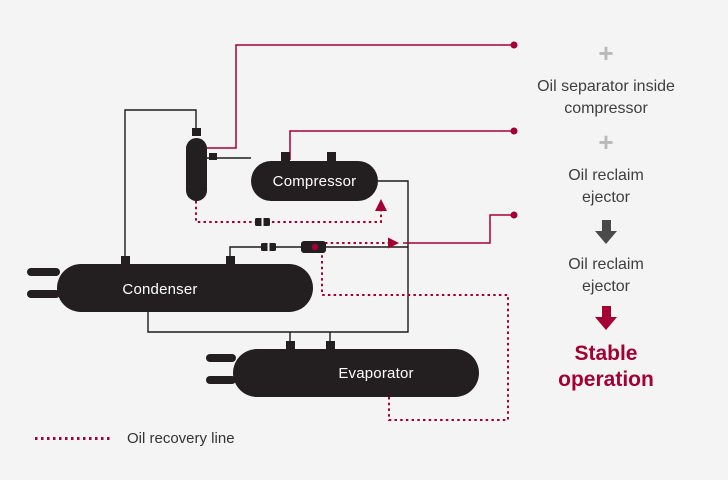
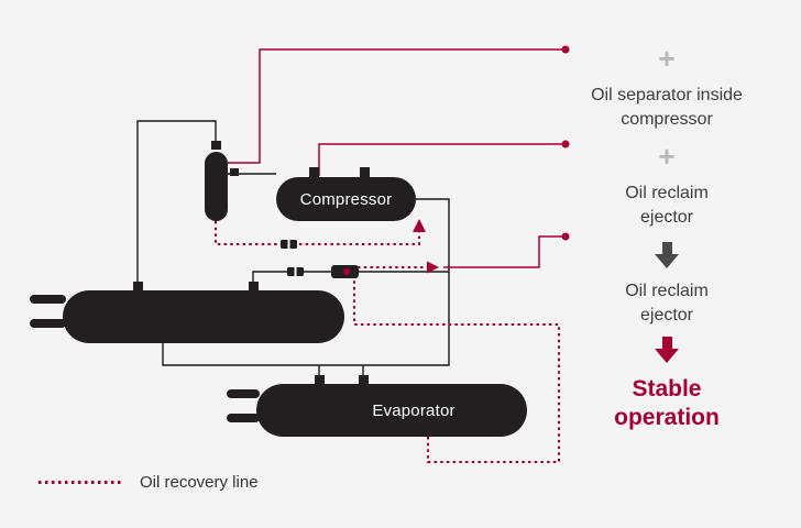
  Compressor
- Condenser
  Evaporator
  +
  Oil separator inside
  compressor
  +
  Oil reclaim
  ejector
  Oil reclaim
  ejector
  Stable
  operation
  Oil recovery line
